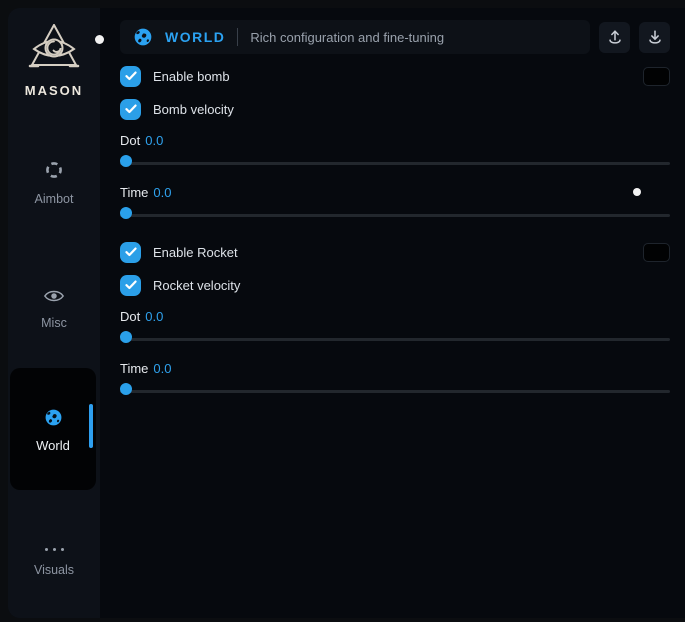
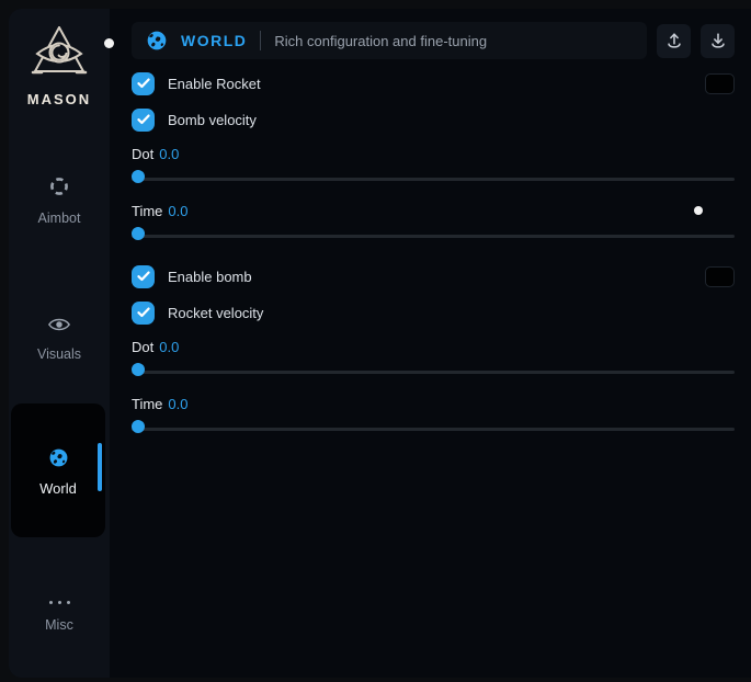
  MASON
  Aimbot
- Misc
+ Visuals
  World
- Visuals
+ Misc
  WORLD
  Rich configuration and fine-tuning
- Enable bomb
+ Enable Rocket
  Bomb velocity
  Dot 0.0
  Time 0.0
- Enable Rocket
+ Enable bomb
  Rocket velocity
  Dot 0.0
  Time 0.0
